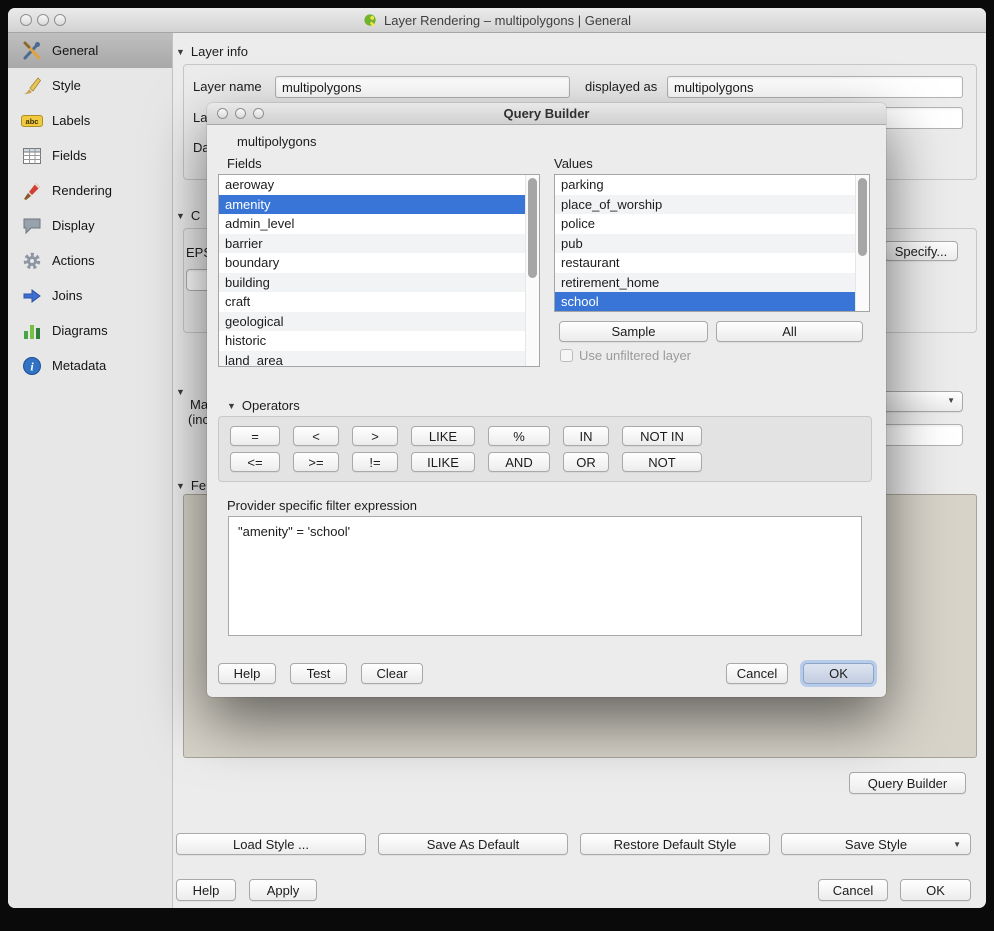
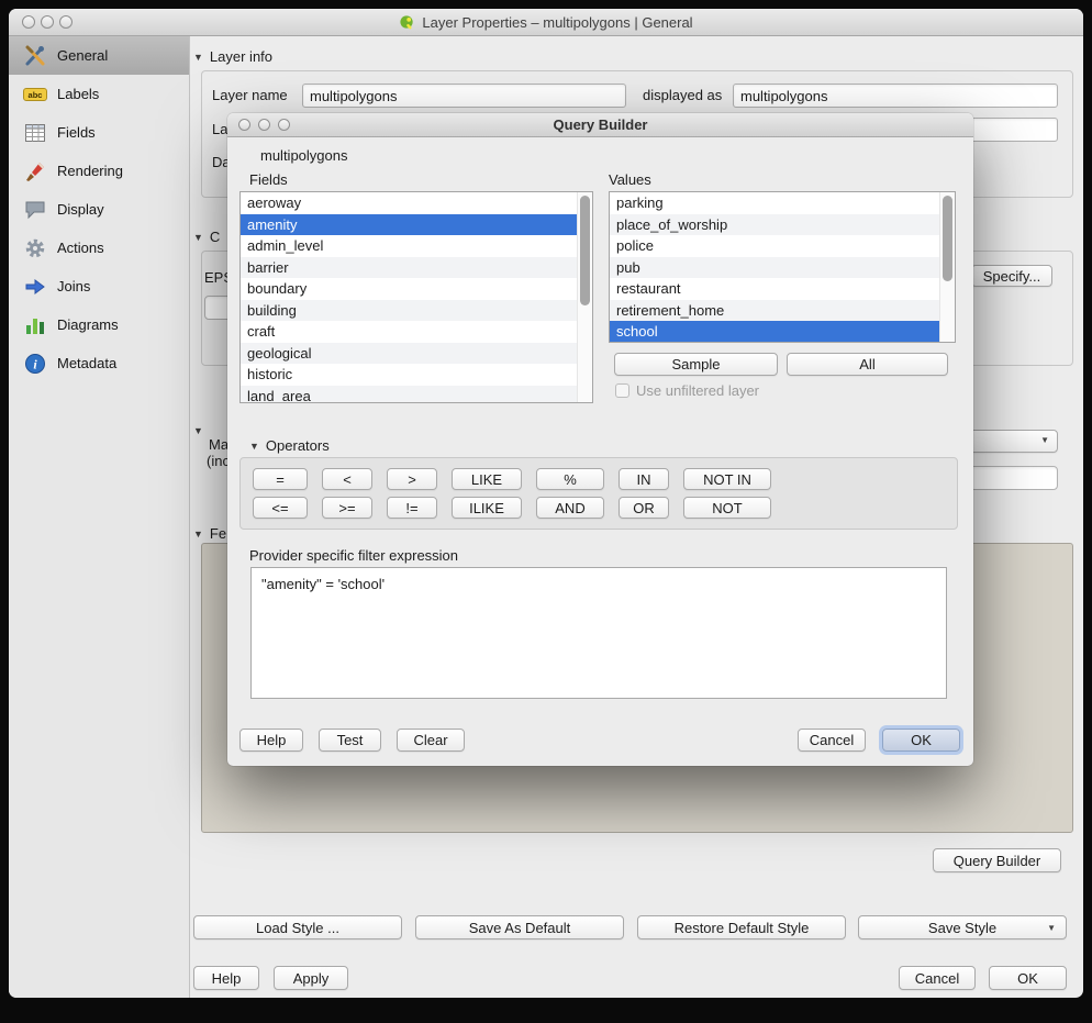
- Layer Rendering – multipolygons | General
+ Layer Properties – multipolygons | General
  General
- Style
  abc
  Labels
  Fields
  Rendering
  Display
  Actions
  Joins
  Diagrams
  i
  Metadata
  ▼
  Layer info
  Layer name
  multipolygons
  displayed as
  multipolygons
  ▼
  C
  Specify...
  ▼
  (inc
  ▼
  ▼
  Fe
  Query Builder
  Load Style ...
  Save As Default
  Restore Default Style
  Save Style
  ▼
  Help
  Apply
  Cancel
  OK
  Query Builder
  multipolygons
  Fields
  aeroway
  amenity
  admin_level
  barrier
  boundary
  building
  craft
  geological
  historic
  land_area
  Values
  parking
  place_of_worship
  police
  pub
  restaurant
  retirement_home
  school
  Sample
  All
  Use unfiltered layer
  ▼
  Operators
  =
  <
  >
  LIKE
  %
  IN
  NOT IN
  <=
  >=
  !=
  ILIKE
  AND
  OR
  NOT
  Provider specific filter expression
  "amenity" = 'school'
  Help
  Test
  Clear
  Cancel
  OK
